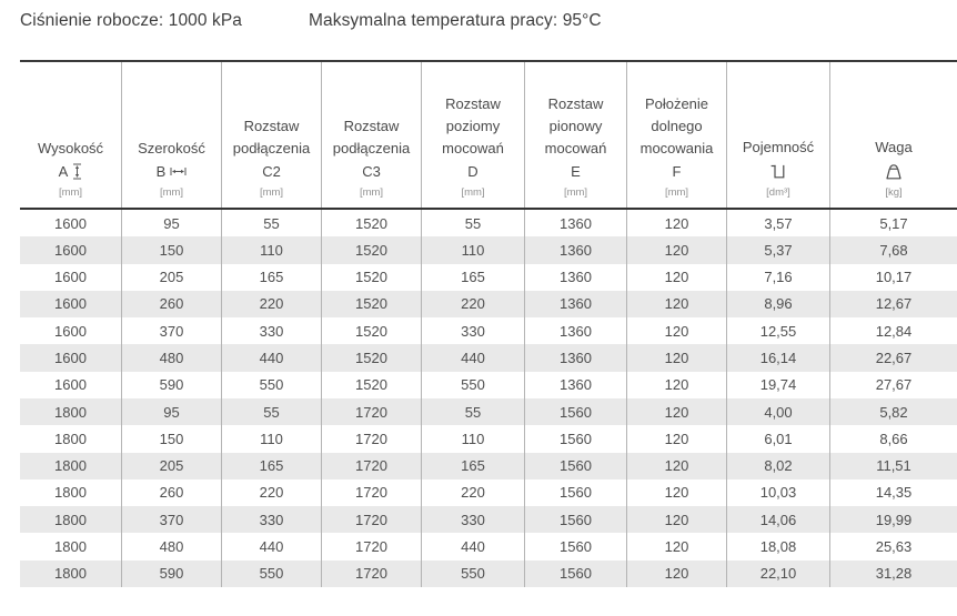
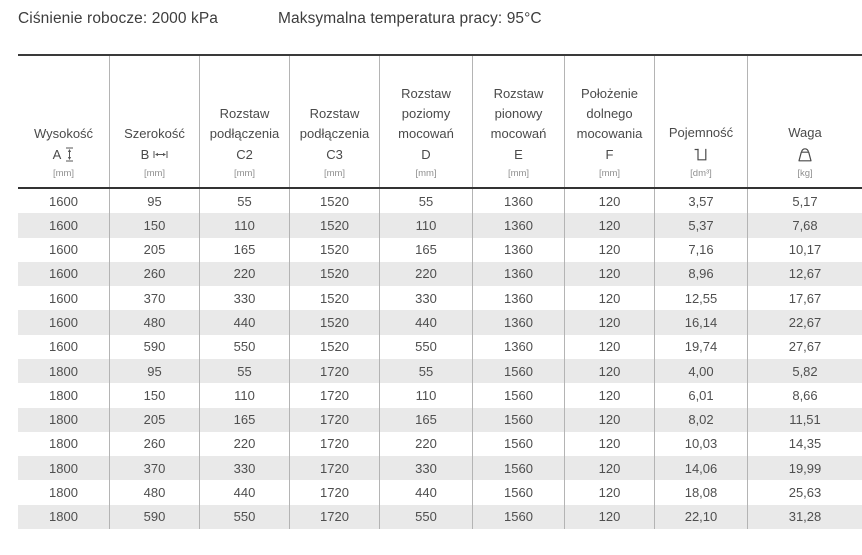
- Ciśnienie robocze: 1000 kPa
+ Ciśnienie robocze: 2000 kPa
  Maksymalna temperatura pracy: 95°C
  Wysokość
  A
  [mm]
  Szerokość
  B
  [mm]
  Rozstaw
  podłączenia
  C2
  [mm]
  Rozstaw
  podłączenia
  C3
  [mm]
  Rozstaw
  poziomy
  mocowań
  D
  [mm]
  Rozstaw
  pionowy
  mocowań
  E
  [mm]
  Położenie
  dolnego
  mocowania
  F
  [mm]
  Pojemność
  [dm³]
  Waga
  [kg]
  1600
  95
  55
  1520
  55
  1360
  120
  3,57
  5,17
  1600
  150
  110
  1520
  110
  1360
  120
  5,37
  7,68
  1600
  205
  165
  1520
  165
  1360
  120
  7,16
  10,17
  1600
  260
  220
  1520
  220
  1360
  120
  8,96
  12,67
  1600
  370
  330
  1520
  330
  1360
  120
  12,55
- 12,84
+ 17,67
  1600
  480
  440
  1520
  440
  1360
  120
  16,14
  22,67
  1600
  590
  550
  1520
  550
  1360
  120
  19,74
  27,67
  1800
  95
  55
  1720
  55
  1560
  120
  4,00
  5,82
  1800
  150
  110
  1720
  110
  1560
  120
  6,01
  8,66
  1800
  205
  165
  1720
  165
  1560
  120
  8,02
  11,51
  1800
  260
  220
  1720
  220
  1560
  120
  10,03
  14,35
  1800
  370
  330
  1720
  330
  1560
  120
  14,06
  19,99
  1800
  480
  440
  1720
  440
  1560
  120
  18,08
  25,63
  1800
  590
  550
  1720
  550
  1560
  120
  22,10
  31,28
